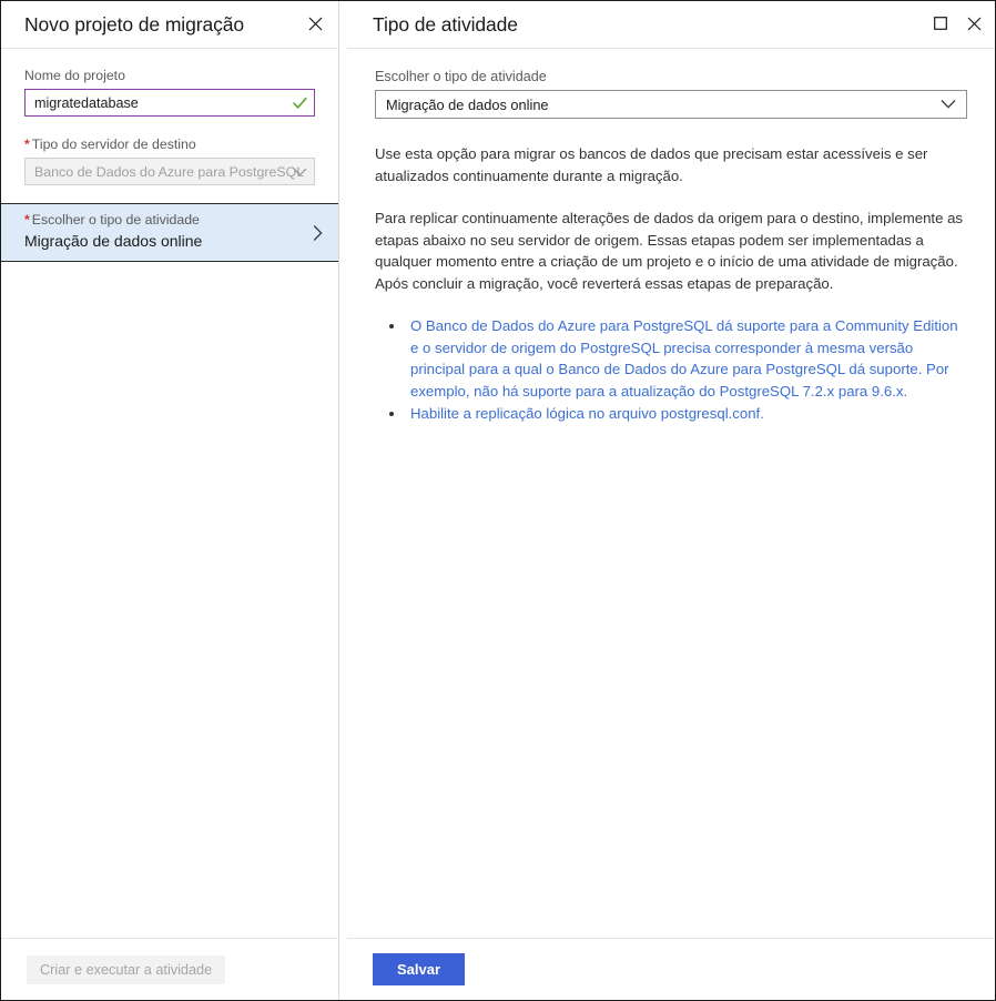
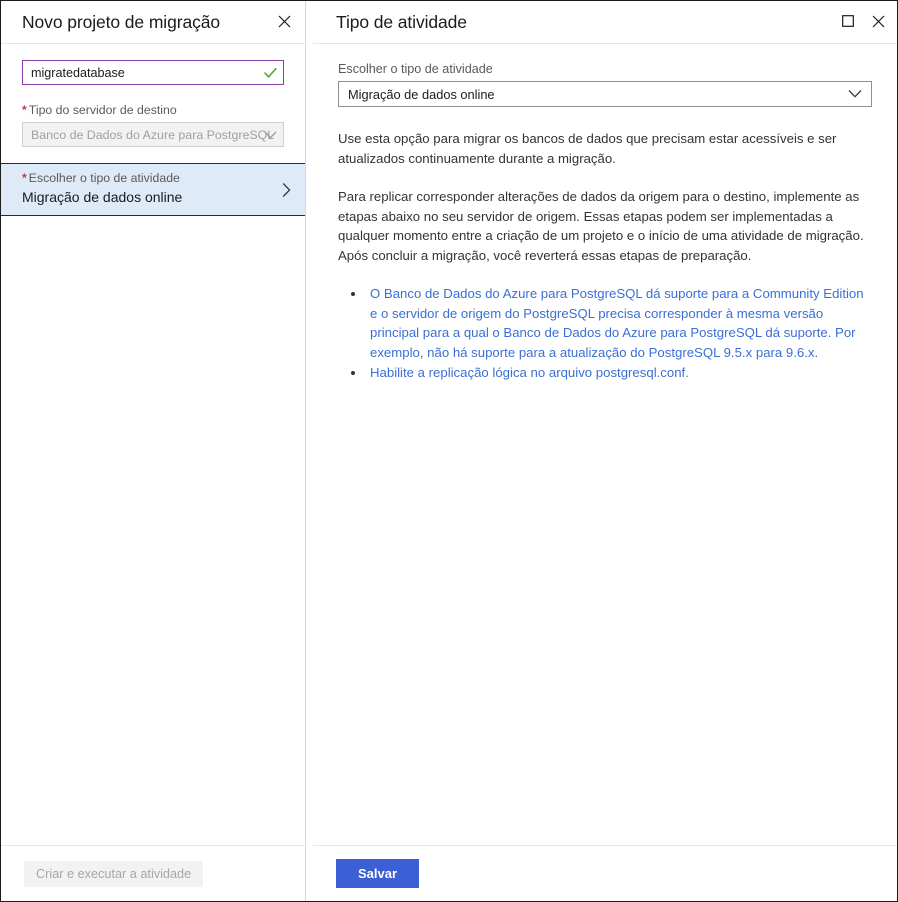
  Novo projeto de migração
- Nome do projeto
  migratedatabase
  * Tipo do servidor de destino
  Banco de Dados do Azure para PostgreSQL
  * Escolher o tipo de atividade
  Migração de dados online
  Criar e executar a atividade
  Tipo de atividade
  Escolher o tipo de atividade
  Migração de dados online
  Use esta opção para migrar os bancos de dados que precisam estar acessíveis e ser atualizados continuamente durante a migração.
- Para replicar continuamente alterações de dados da origem para o destino, implemente as etapas abaixo no seu servidor de origem. Essas etapas podem ser implementadas a qualquer momento entre a criação de um projeto e o início de uma atividade de migração. Após concluir a migração, você reverterá essas etapas de preparação.
+ Para replicar corresponder alterações de dados da origem para o destino, implemente as etapas abaixo no seu servidor de origem. Essas etapas podem ser implementadas a qualquer momento entre a criação de um projeto e o início de uma atividade de migração. Após concluir a migração, você reverterá essas etapas de preparação.
- O Banco de Dados do Azure para PostgreSQL dá suporte para a Community Edition e o servidor de origem do PostgreSQL precisa corresponder à mesma versão principal para a qual o Banco de Dados do Azure para PostgreSQL dá suporte. Por exemplo, não há suporte para a atualização do PostgreSQL 7.2.x para 9.6.x.
+ O Banco de Dados do Azure para PostgreSQL dá suporte para a Community Edition e o servidor de origem do PostgreSQL precisa corresponder à mesma versão principal para a qual o Banco de Dados do Azure para PostgreSQL dá suporte. Por exemplo, não há suporte para a atualização do PostgreSQL 9.5.x para 9.6.x.
  Habilite a replicação lógica no arquivo postgresql.conf.
  Salvar
